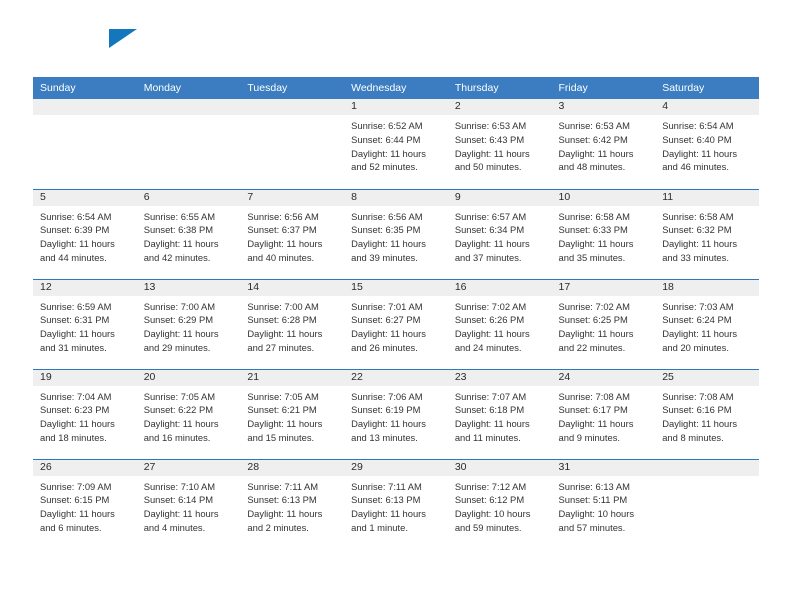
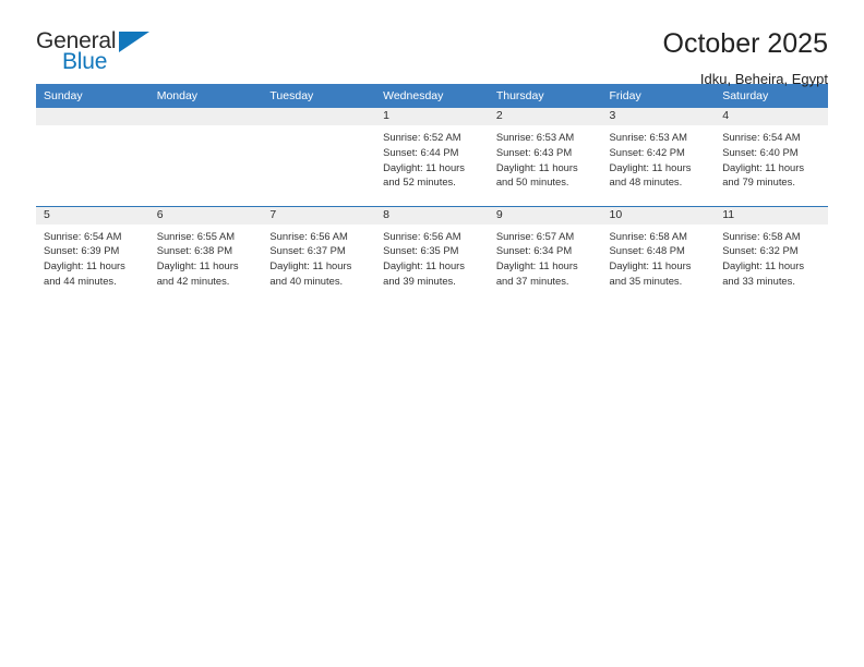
+ General
+ Blue
+ October 2025
+ Idku, Beheira, Egypt
  Sunday	Monday	Tuesday	Wednesday	Thursday	Friday	Saturday
- 			1Sunrise: 6:52 AMSunset: 6:44 PMDaylight: 11 hoursand 52 minutes.	2Sunrise: 6:53 AMSunset: 6:43 PMDaylight: 11 hoursand 50 minutes.	3Sunrise: 6:53 AMSunset: 6:42 PMDaylight: 11 hoursand 48 minutes.	4Sunrise: 6:54 AMSunset: 6:40 PMDaylight: 11 hoursand 46 minutes.
+ 			1Sunrise: 6:52 AMSunset: 6:44 PMDaylight: 11 hoursand 52 minutes.	2Sunrise: 6:53 AMSunset: 6:43 PMDaylight: 11 hoursand 50 minutes.	3Sunrise: 6:53 AMSunset: 6:42 PMDaylight: 11 hoursand 48 minutes.	4Sunrise: 6:54 AMSunset: 6:40 PMDaylight: 11 hoursand 79 minutes.
- 5Sunrise: 6:54 AMSunset: 6:39 PMDaylight: 11 hoursand 44 minutes.	6Sunrise: 6:55 AMSunset: 6:38 PMDaylight: 11 hoursand 42 minutes.	7Sunrise: 6:56 AMSunset: 6:37 PMDaylight: 11 hoursand 40 minutes.	8Sunrise: 6:56 AMSunset: 6:35 PMDaylight: 11 hoursand 39 minutes.	9Sunrise: 6:57 AMSunset: 6:34 PMDaylight: 11 hoursand 37 minutes.	10Sunrise: 6:58 AMSunset: 6:33 PMDaylight: 11 hoursand 35 minutes.	11Sunrise: 6:58 AMSunset: 6:32 PMDaylight: 11 hoursand 33 minutes.
+ 5Sunrise: 6:54 AMSunset: 6:39 PMDaylight: 11 hoursand 44 minutes.	6Sunrise: 6:55 AMSunset: 6:38 PMDaylight: 11 hoursand 42 minutes.	7Sunrise: 6:56 AMSunset: 6:37 PMDaylight: 11 hoursand 40 minutes.	8Sunrise: 6:56 AMSunset: 6:35 PMDaylight: 11 hoursand 39 minutes.	9Sunrise: 6:57 AMSunset: 6:34 PMDaylight: 11 hoursand 37 minutes.	10Sunrise: 6:58 AMSunset: 6:48 PMDaylight: 11 hoursand 35 minutes.	11Sunrise: 6:58 AMSunset: 6:32 PMDaylight: 11 hoursand 33 minutes.
- 12Sunrise: 6:59 AMSunset: 6:31 PMDaylight: 11 hoursand 31 minutes.	13Sunrise: 7:00 AMSunset: 6:29 PMDaylight: 11 hoursand 29 minutes.	14Sunrise: 7:00 AMSunset: 6:28 PMDaylight: 11 hoursand 27 minutes.	15Sunrise: 7:01 AMSunset: 6:27 PMDaylight: 11 hoursand 26 minutes.	16Sunrise: 7:02 AMSunset: 6:26 PMDaylight: 11 hoursand 24 minutes.	17Sunrise: 7:02 AMSunset: 6:25 PMDaylight: 11 hoursand 22 minutes.	18Sunrise: 7:03 AMSunset: 6:24 PMDaylight: 11 hoursand 20 minutes.
- 19Sunrise: 7:04 AMSunset: 6:23 PMDaylight: 11 hoursand 18 minutes.	20Sunrise: 7:05 AMSunset: 6:22 PMDaylight: 11 hoursand 16 minutes.	21Sunrise: 7:05 AMSunset: 6:21 PMDaylight: 11 hoursand 15 minutes.	22Sunrise: 7:06 AMSunset: 6:19 PMDaylight: 11 hoursand 13 minutes.	23Sunrise: 7:07 AMSunset: 6:18 PMDaylight: 11 hoursand 11 minutes.	24Sunrise: 7:08 AMSunset: 6:17 PMDaylight: 11 hoursand 9 minutes.	25Sunrise: 7:08 AMSunset: 6:16 PMDaylight: 11 hoursand 8 minutes.
- 26Sunrise: 7:09 AMSunset: 6:15 PMDaylight: 11 hoursand 6 minutes.	27Sunrise: 7:10 AMSunset: 6:14 PMDaylight: 11 hoursand 4 minutes.	28Sunrise: 7:11 AMSunset: 6:13 PMDaylight: 11 hoursand 2 minutes.	29Sunrise: 7:11 AMSunset: 6:13 PMDaylight: 11 hoursand 1 minute.	30Sunrise: 7:12 AMSunset: 6:12 PMDaylight: 10 hoursand 59 minutes.	31Sunrise: 6:13 AMSunset: 5:11 PMDaylight: 10 hoursand 57 minutes.
